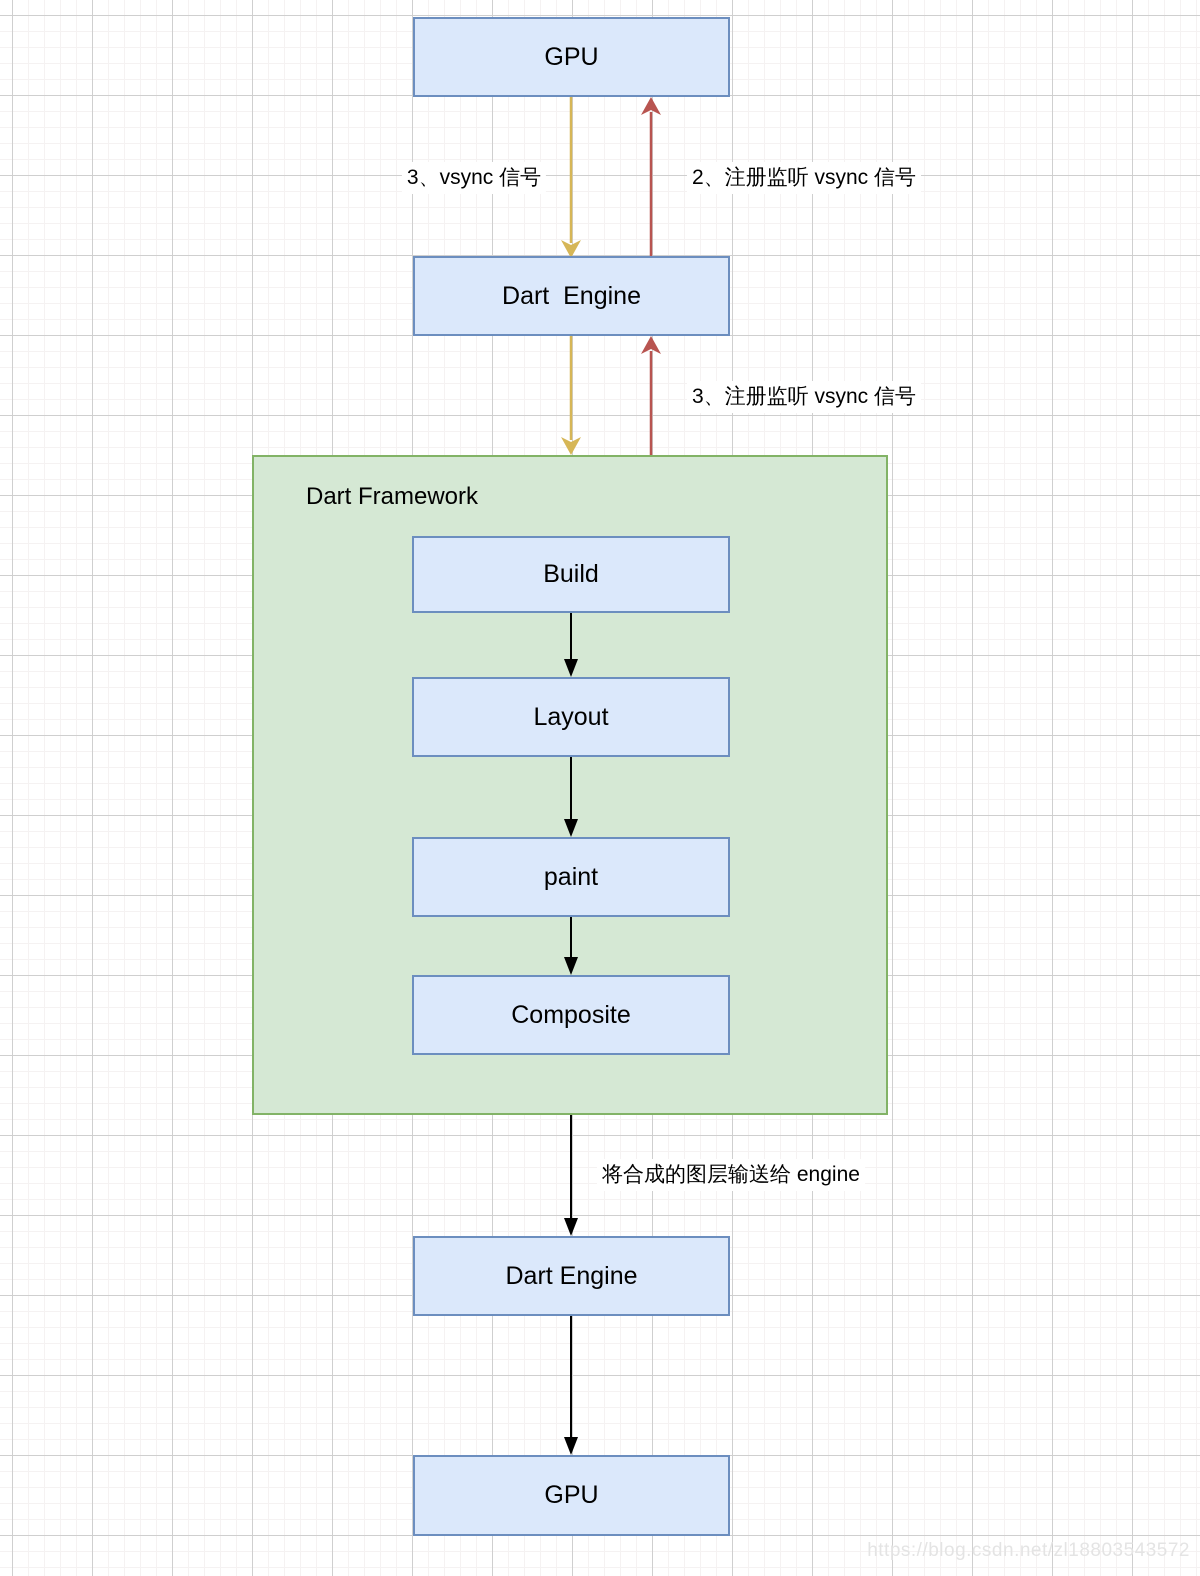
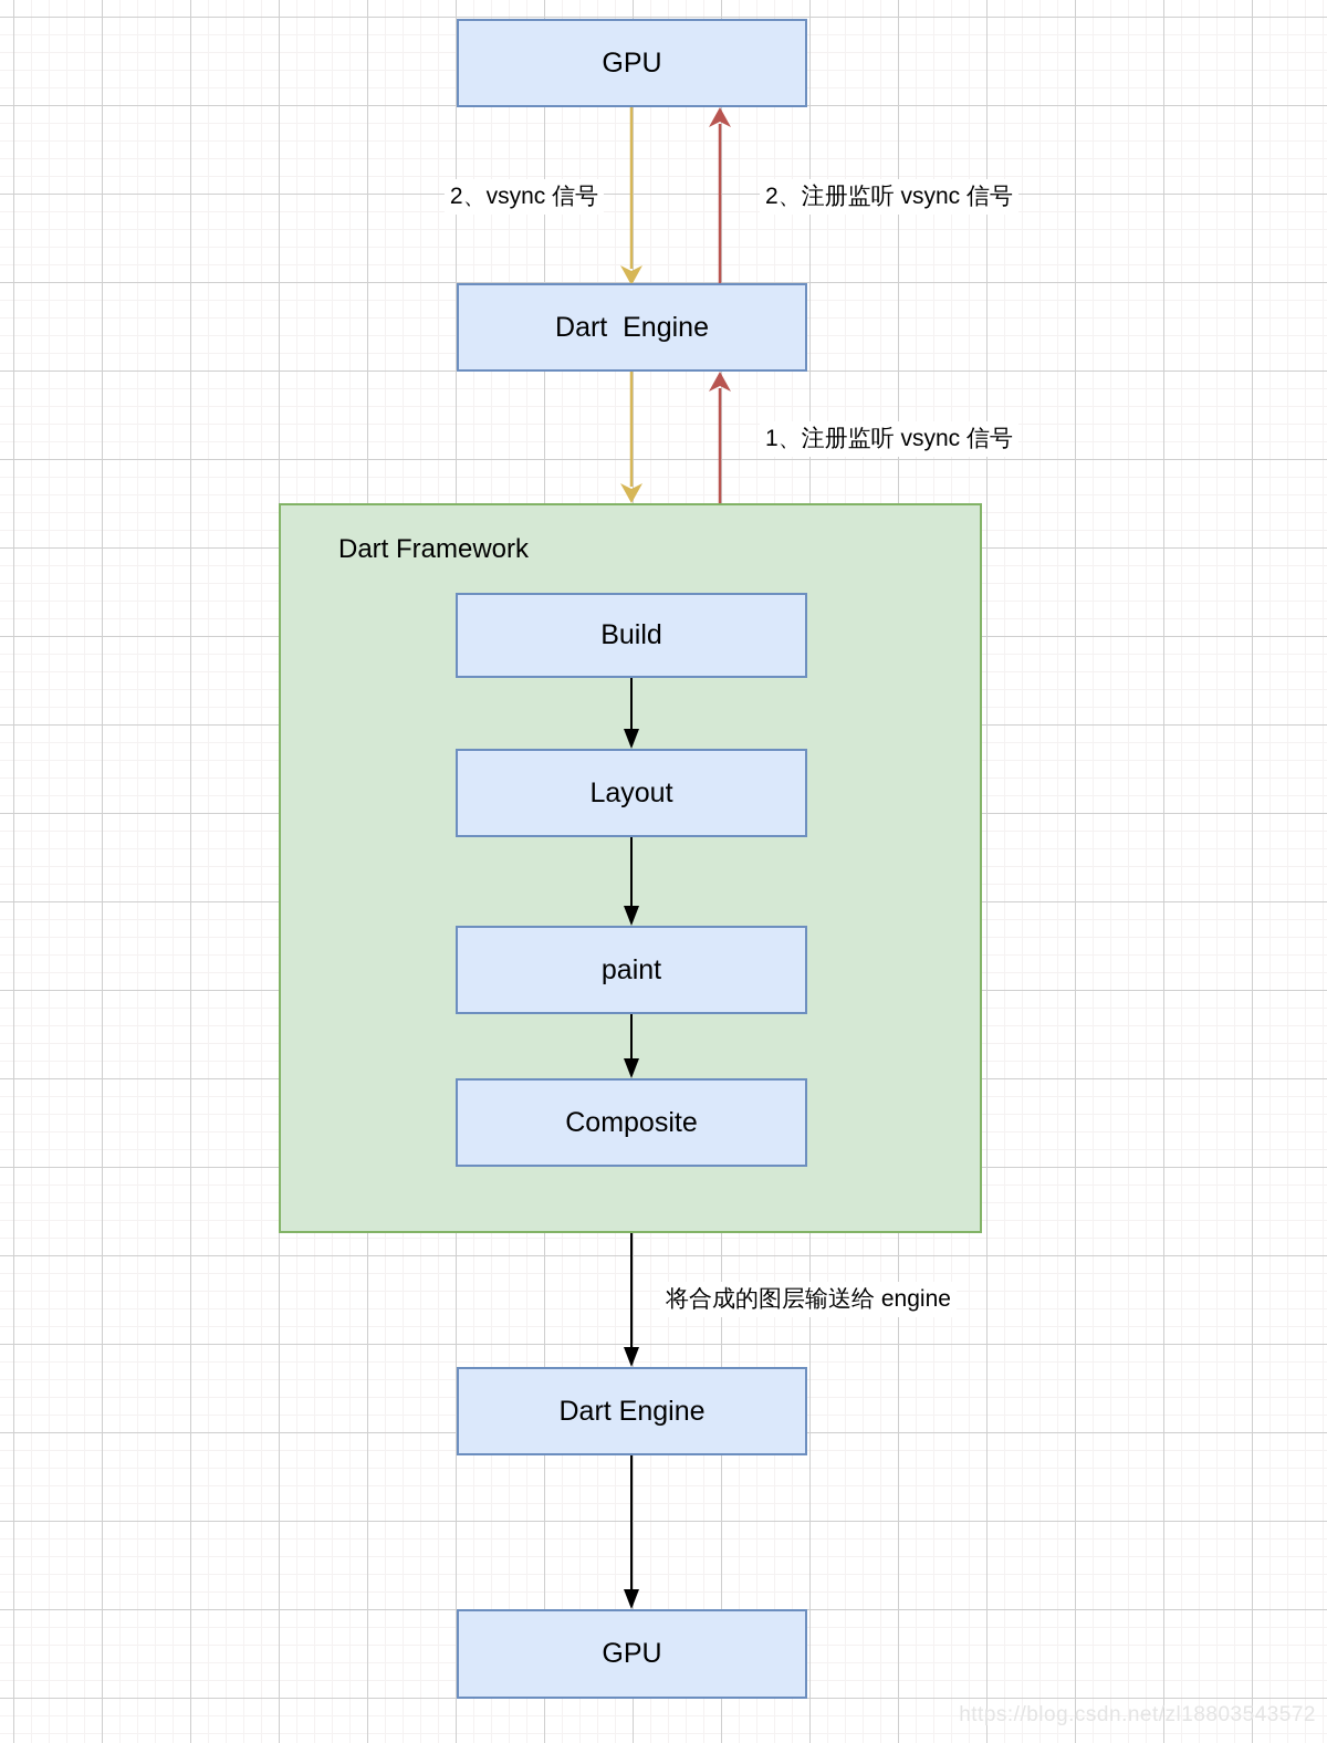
  Dart Framework
  GPU
  Dart Engine
  Build
  Layout
  paint
  Composite
  Dart Engine
  GPU
- 3、vsync 信号
+ 2、vsync 信号
  2、注册监听 vsync 信号
- 3、注册监听 vsync 信号
+ 1、注册监听 vsync 信号
  将合成的图层输送给 engine
  https://blog.csdn.net/zl18803543572
